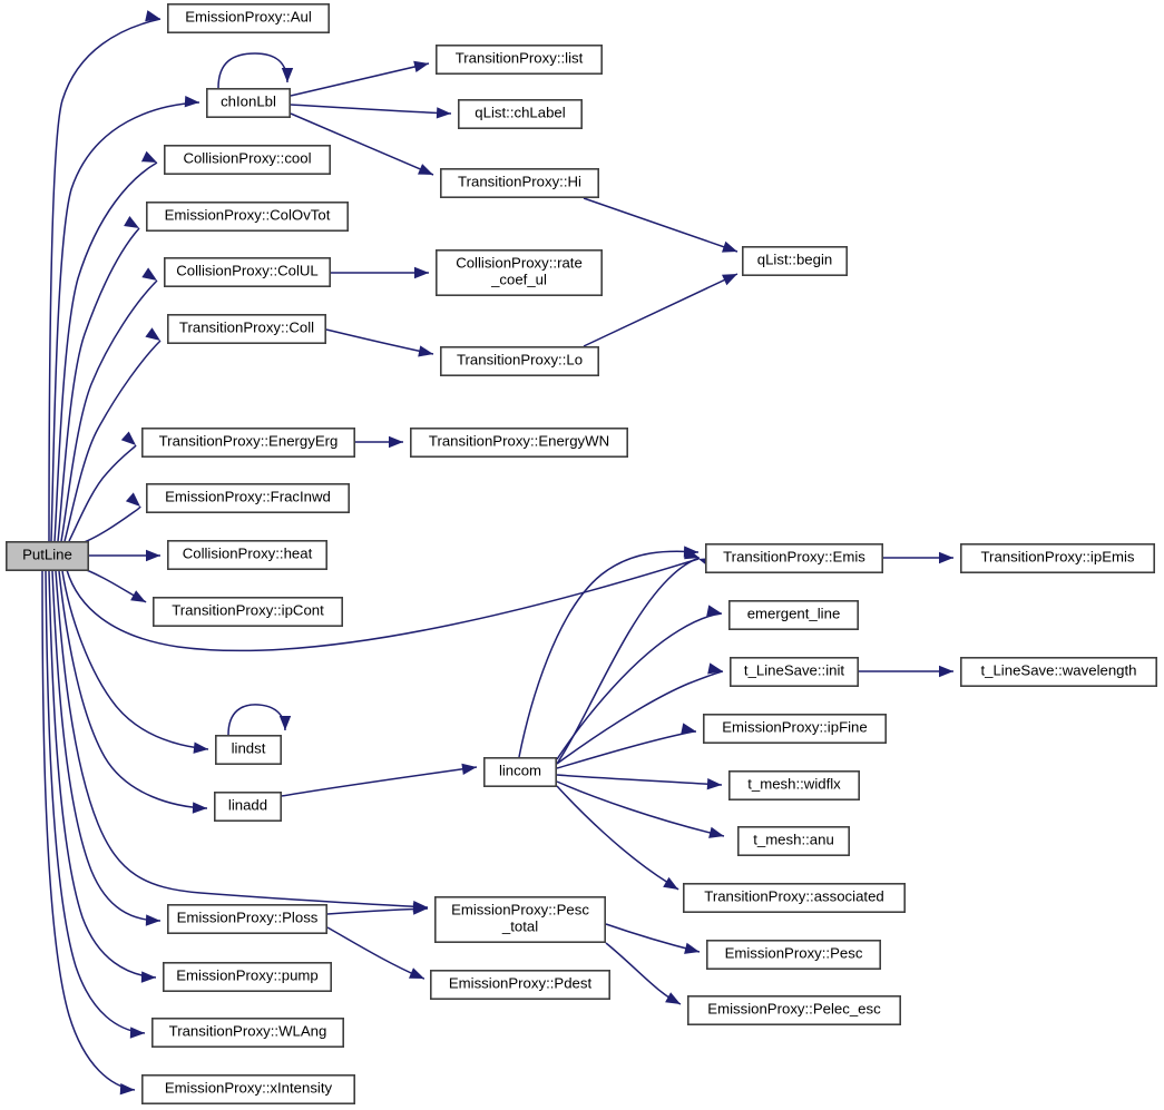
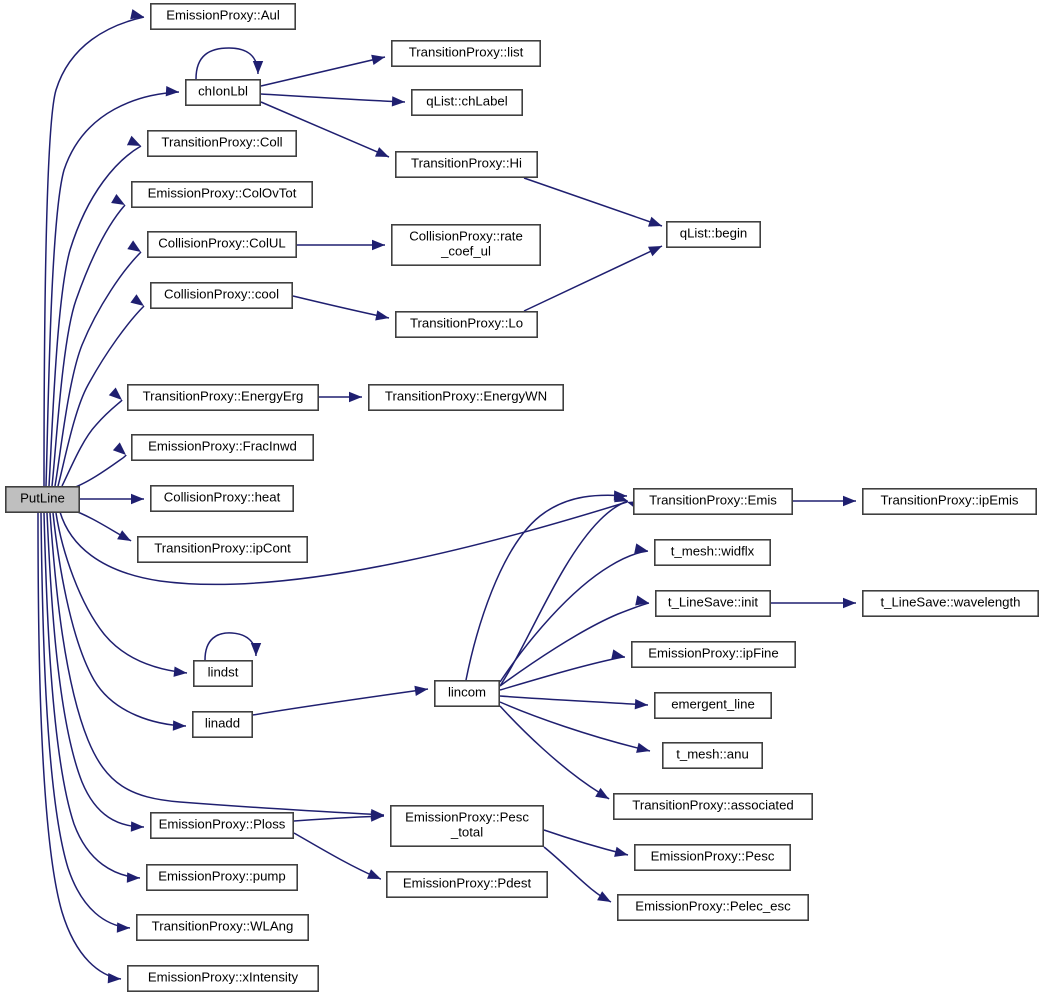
  PutLine
  EmissionProxy::Aul
  chIonLbl
  TransitionProxy::list
  qList::chLabel
- CollisionProxy::cool
+ TransitionProxy::Coll
  TransitionProxy::Hi
  EmissionProxy::ColOvTot
  CollisionProxy::ColUL
  CollisionProxy::rate _coef_ul
  qList::begin
- TransitionProxy::Coll
+ CollisionProxy::cool
  TransitionProxy::Lo
  TransitionProxy::EnergyErg
  TransitionProxy::EnergyWN
  EmissionProxy::FracInwd
  CollisionProxy::heat
  TransitionProxy::ipCont
  lindst
  linadd
  lincom
  TransitionProxy::Emis
  TransitionProxy::ipEmis
- emergent_line
+ t_mesh::widflx
  t_LineSave::init
  t_LineSave::wavelength
  EmissionProxy::ipFine
- t_mesh::widflx
+ emergent_line
  t_mesh::anu
  TransitionProxy::associated
  EmissionProxy::Ploss
  EmissionProxy::Pesc _total
  EmissionProxy::Pesc
  EmissionProxy::Pdest
  EmissionProxy::Pelec_esc
  EmissionProxy::pump
  TransitionProxy::WLAng
  EmissionProxy::xIntensity
